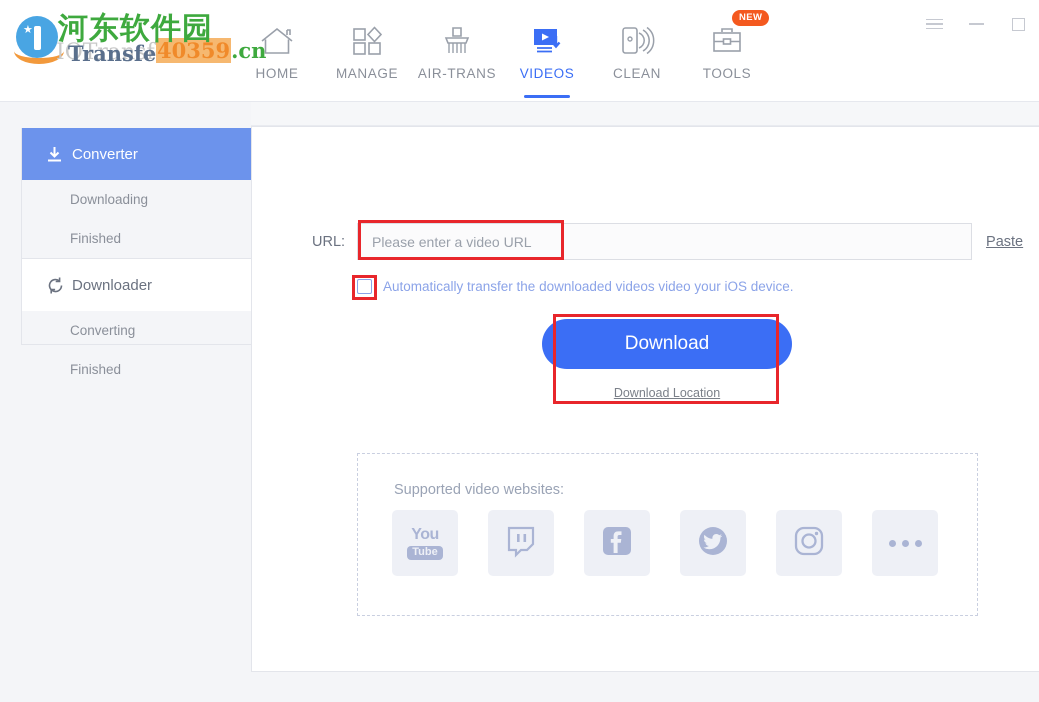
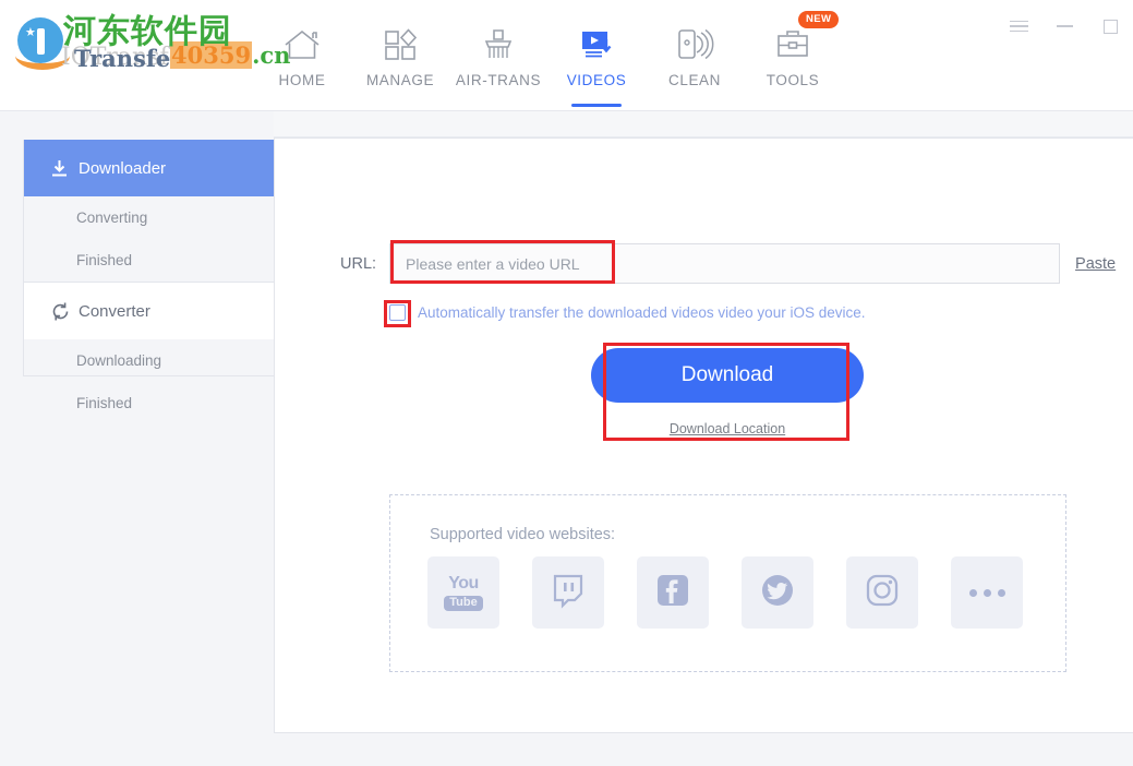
  ★
  IOTransf
  Transfe
  40359.cn
  河东软件园
  HOME
  MANAGE
  AIR-TRANS
  VIDEOS
  CLEAN
  NEW
  TOOLS
- Converter
+ Downloader
- Downloading
+ Converting
  Finished
- Downloader
+ Converter
- Converting
+ Downloading
  Finished
  URL:
  Please enter a video URL
  Paste
  Automatically transfer the downloaded videos video your iOS device.
  Download
  Download Location
  Supported video websites:
  You
  Tube
